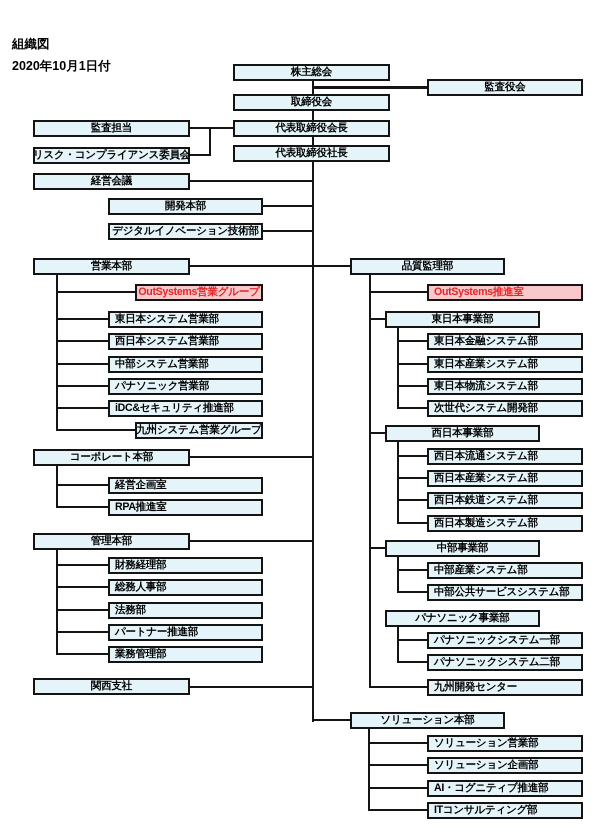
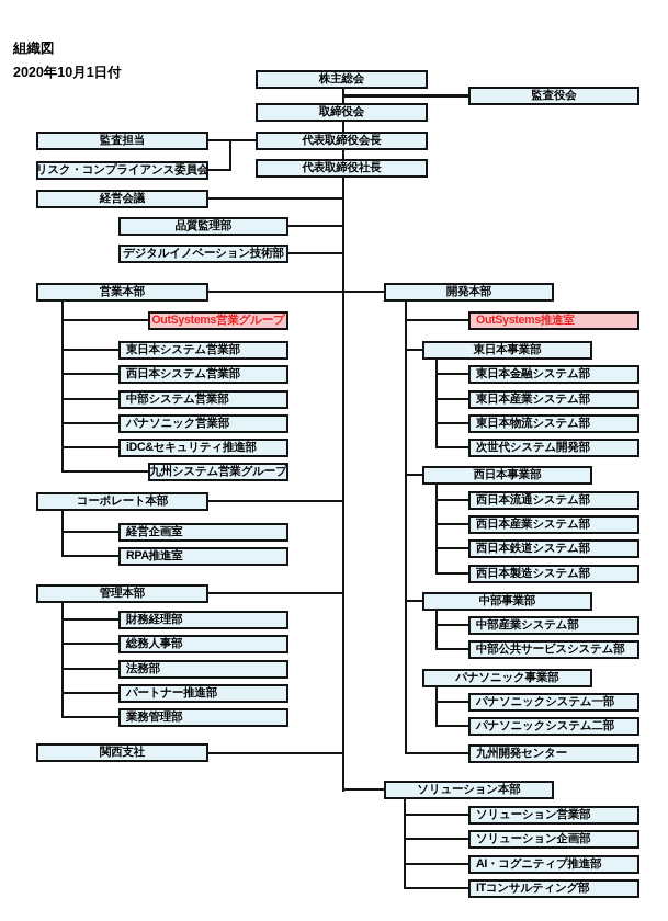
  組織図
  2020年10月1日付
  株主総会
  監査役会
  取締役会
  代表取締役会長
  代表取締役社長
  監査担当
  リスク・コンプライアンス委員会
  経営会議
- 開発本部
+ 品質監理部
  デジタルイノベーション技術部
  営業本部
  OutSystems営業グループ
  東日本システム営業部
  西日本システム営業部
  中部システム営業部
  パナソニック営業部
  iDC&セキュリティ推進部
  九州システム営業グループ
  コーポレート本部
  経営企画室
  RPA推進室
  管理本部
  財務経理部
  総務人事部
  法務部
  パートナー推進部
  業務管理部
  関西支社
- 品質監理部
+ 開発本部
  OutSystems推進室
  東日本事業部
  東日本金融システム部
  東日本産業システム部
  東日本物流システム部
  次世代システム開発部
  西日本事業部
  西日本流通システム部
  西日本産業システム部
  西日本鉄道システム部
  西日本製造システム部
  中部事業部
  中部産業システム部
  中部公共サービスシステム部
  パナソニック事業部
  パナソニックシステム一部
  パナソニックシステム二部
  九州開発センター
  ソリューション本部
  ソリューション営業部
  ソリューション企画部
  AI・コグニティブ推進部
  ITコンサルティング部
